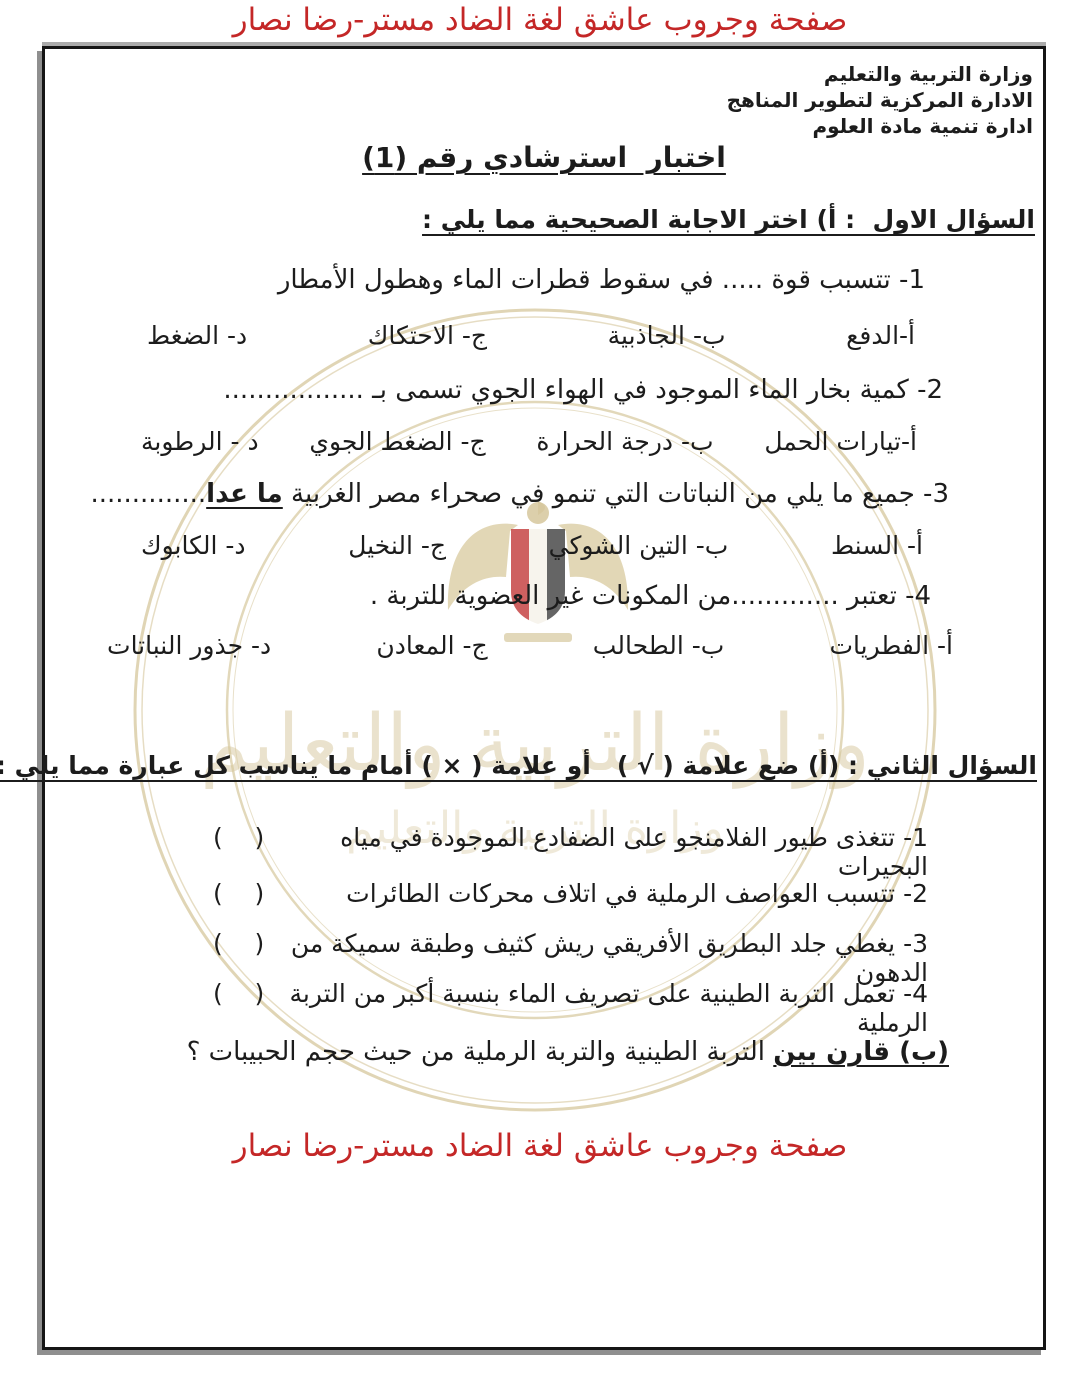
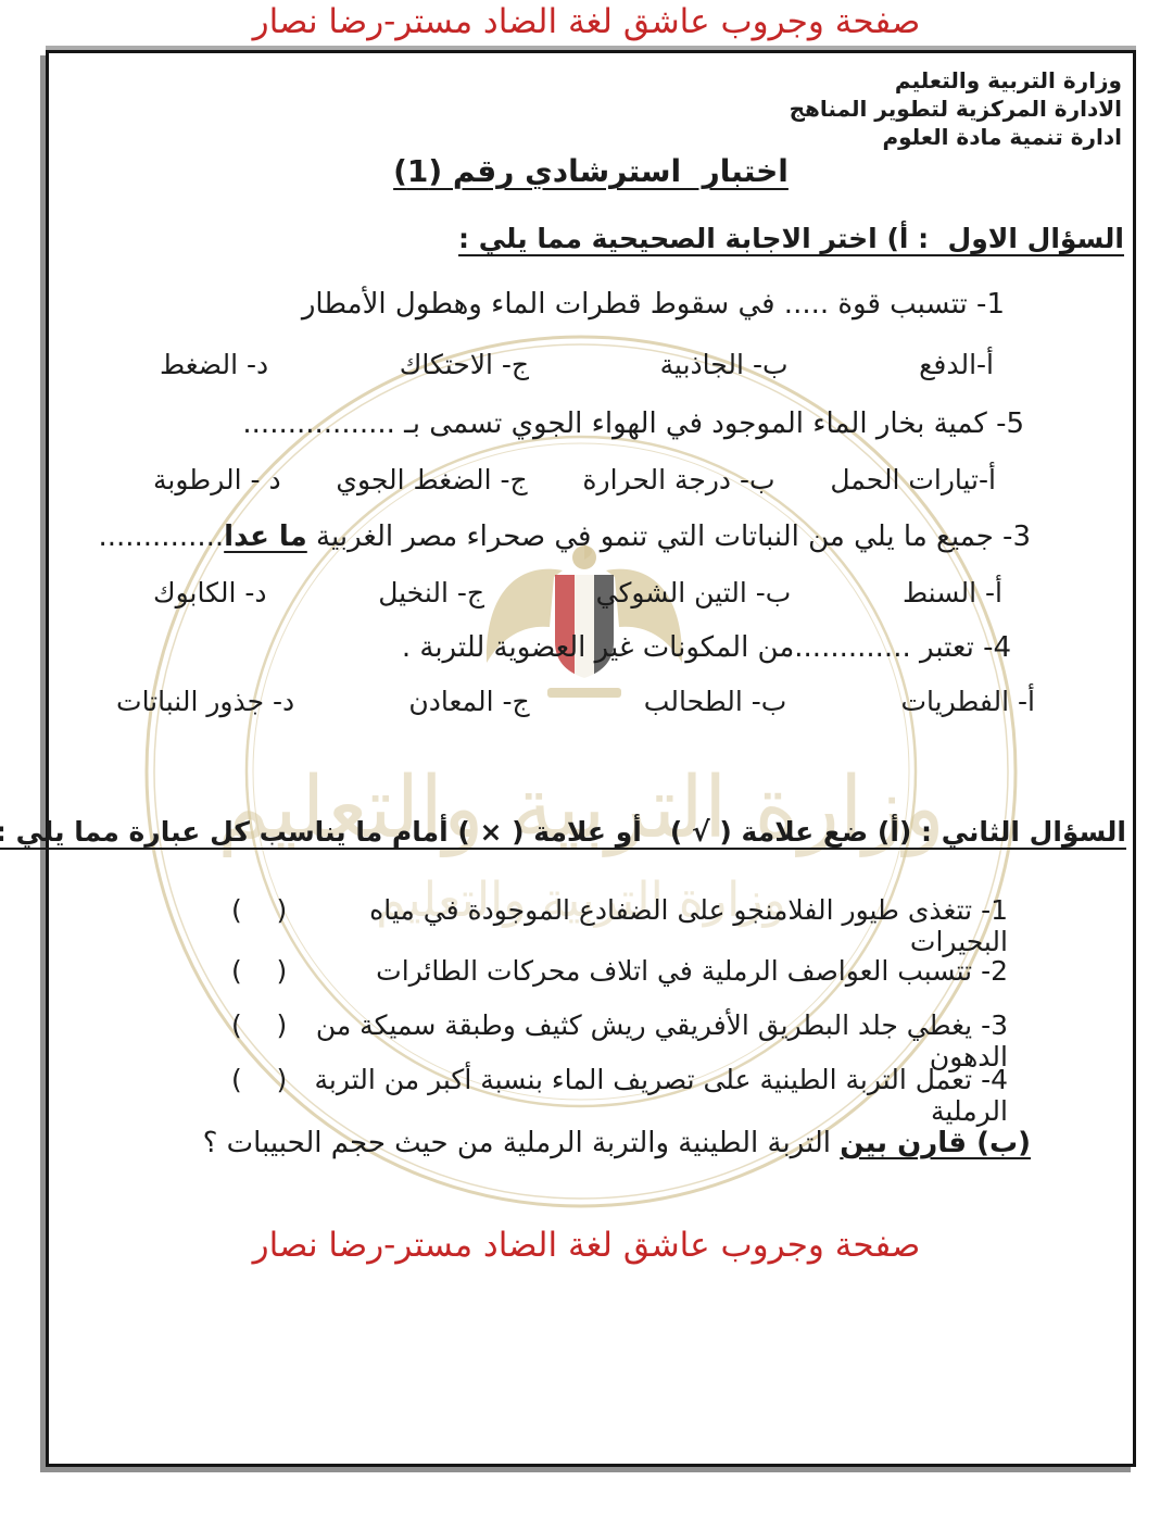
  صفحة وجروب عاشق لغة الضاد مستر-رضا نصار
  وزارة التربية والتعليم
  وزارة التربية والتعليم
  وزارة التربية والتعليم
  الادارة المركزية لتطوير المناهج
  ادارة تنمية مادة العلوم
  اختبار استرشادي رقم (1)
  السؤال الاول : أ) اختر الاجابة الصحيحية مما يلي :
  1- تتسبب قوة ..... في سقوط قطرات الماء وهطول الأمطار
  أ-الدفع
  ب- الجاذبية
  ج- الاحتكاك
  د- الضغط
- 2- كمية بخار الماء الموجود في الهواء الجوي تسمى بـ .................
+ 5- كمية بخار الماء الموجود في الهواء الجوي تسمى بـ .................
  أ-تيارات الحمل
  ب- درجة الحرارة
  ج- الضغط الجوي
  د - الرطوبة
  3- جميع ما يلي من النباتات التي تنمو في صحراء مصر الغربية ما عدا..............
  أ- السنط
  ب- التين الشوكي
  ج- النخيل
  د- الكابوك
  4- تعتبر .............من المكونات غير العضوية للتربة .
  أ- الفطريات
  ب- الطحالب
  ج- المعادن
  د- جذور النباتات
  السؤال الثاني : (أ) ضع علامة ( √ ) أو علامة ( × ) أمام ما يناسب كل عبارة مما يلي :
  1- تتغذى طيور الفلامنجو على الضفادع الموجودة في مياه البحيرات
  ( )
  2- تتسبب العواصف الرملية في اتلاف محركات الطائرات
  ( )
  3- يغطي جلد البطريق الأفريقي ريش كثيف وطبقة سميكة من الدهون
  ( )
  4- تعمل التربة الطينية على تصريف الماء بنسبة أكبر من التربة الرملية
  ( )
  (ب) قارن بين التربة الطينية والتربة الرملية من حيث حجم الحبيبات ؟
  صفحة وجروب عاشق لغة الضاد مستر-رضا نصار
